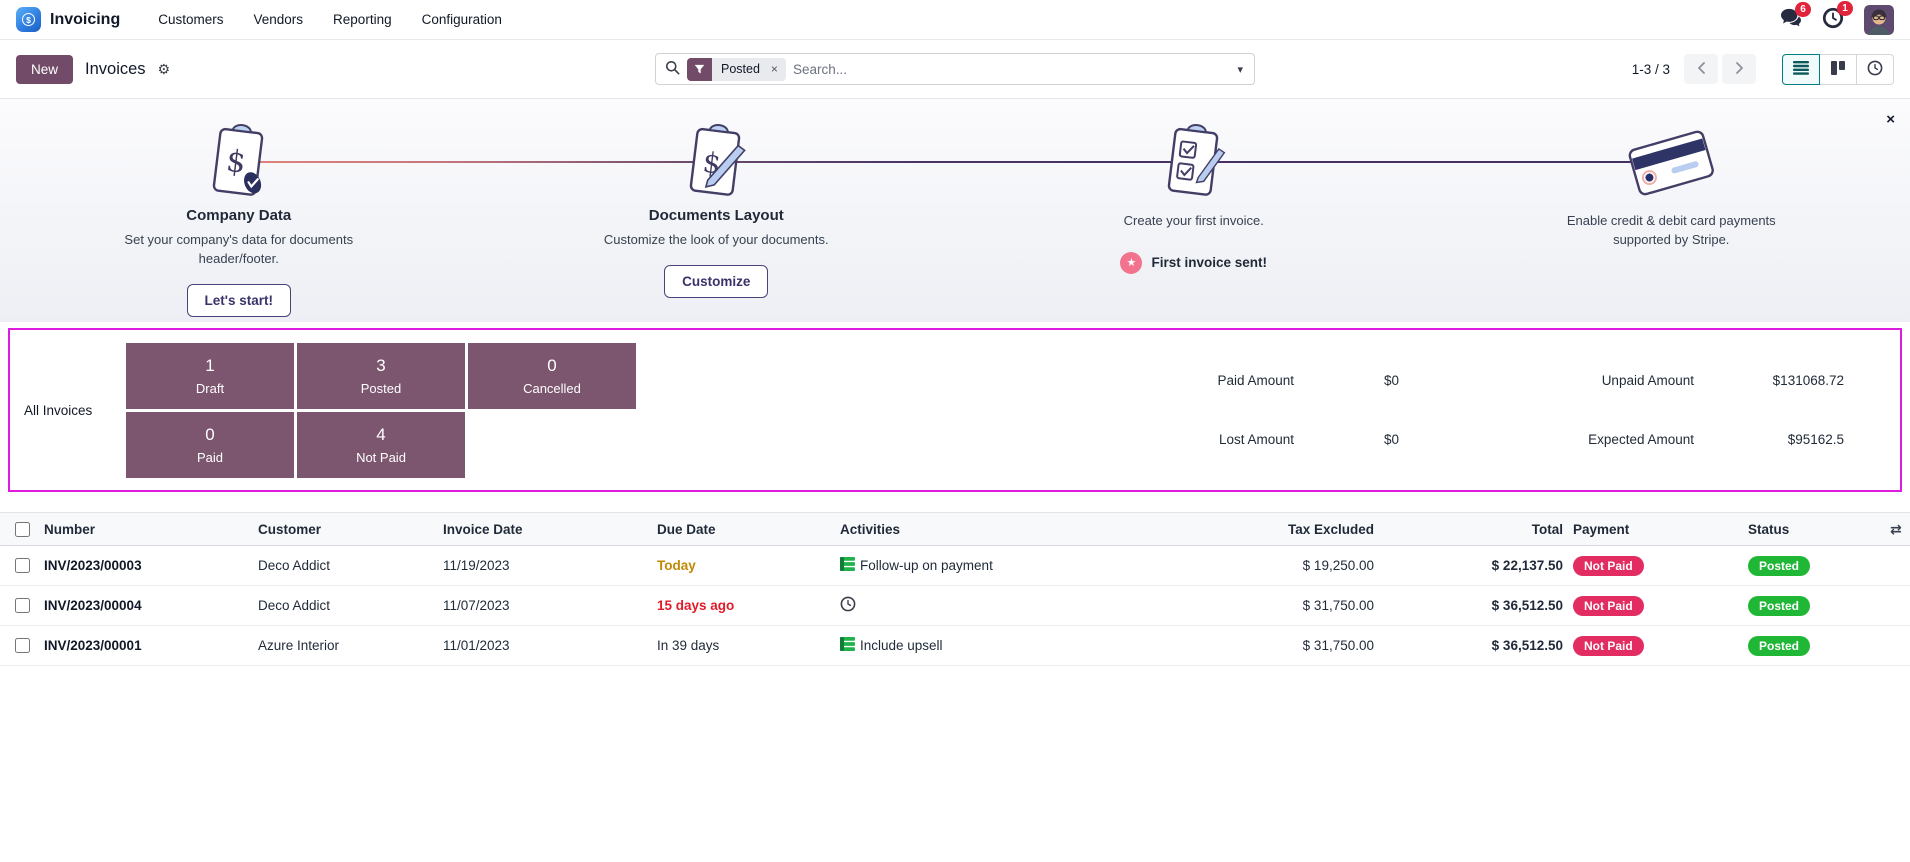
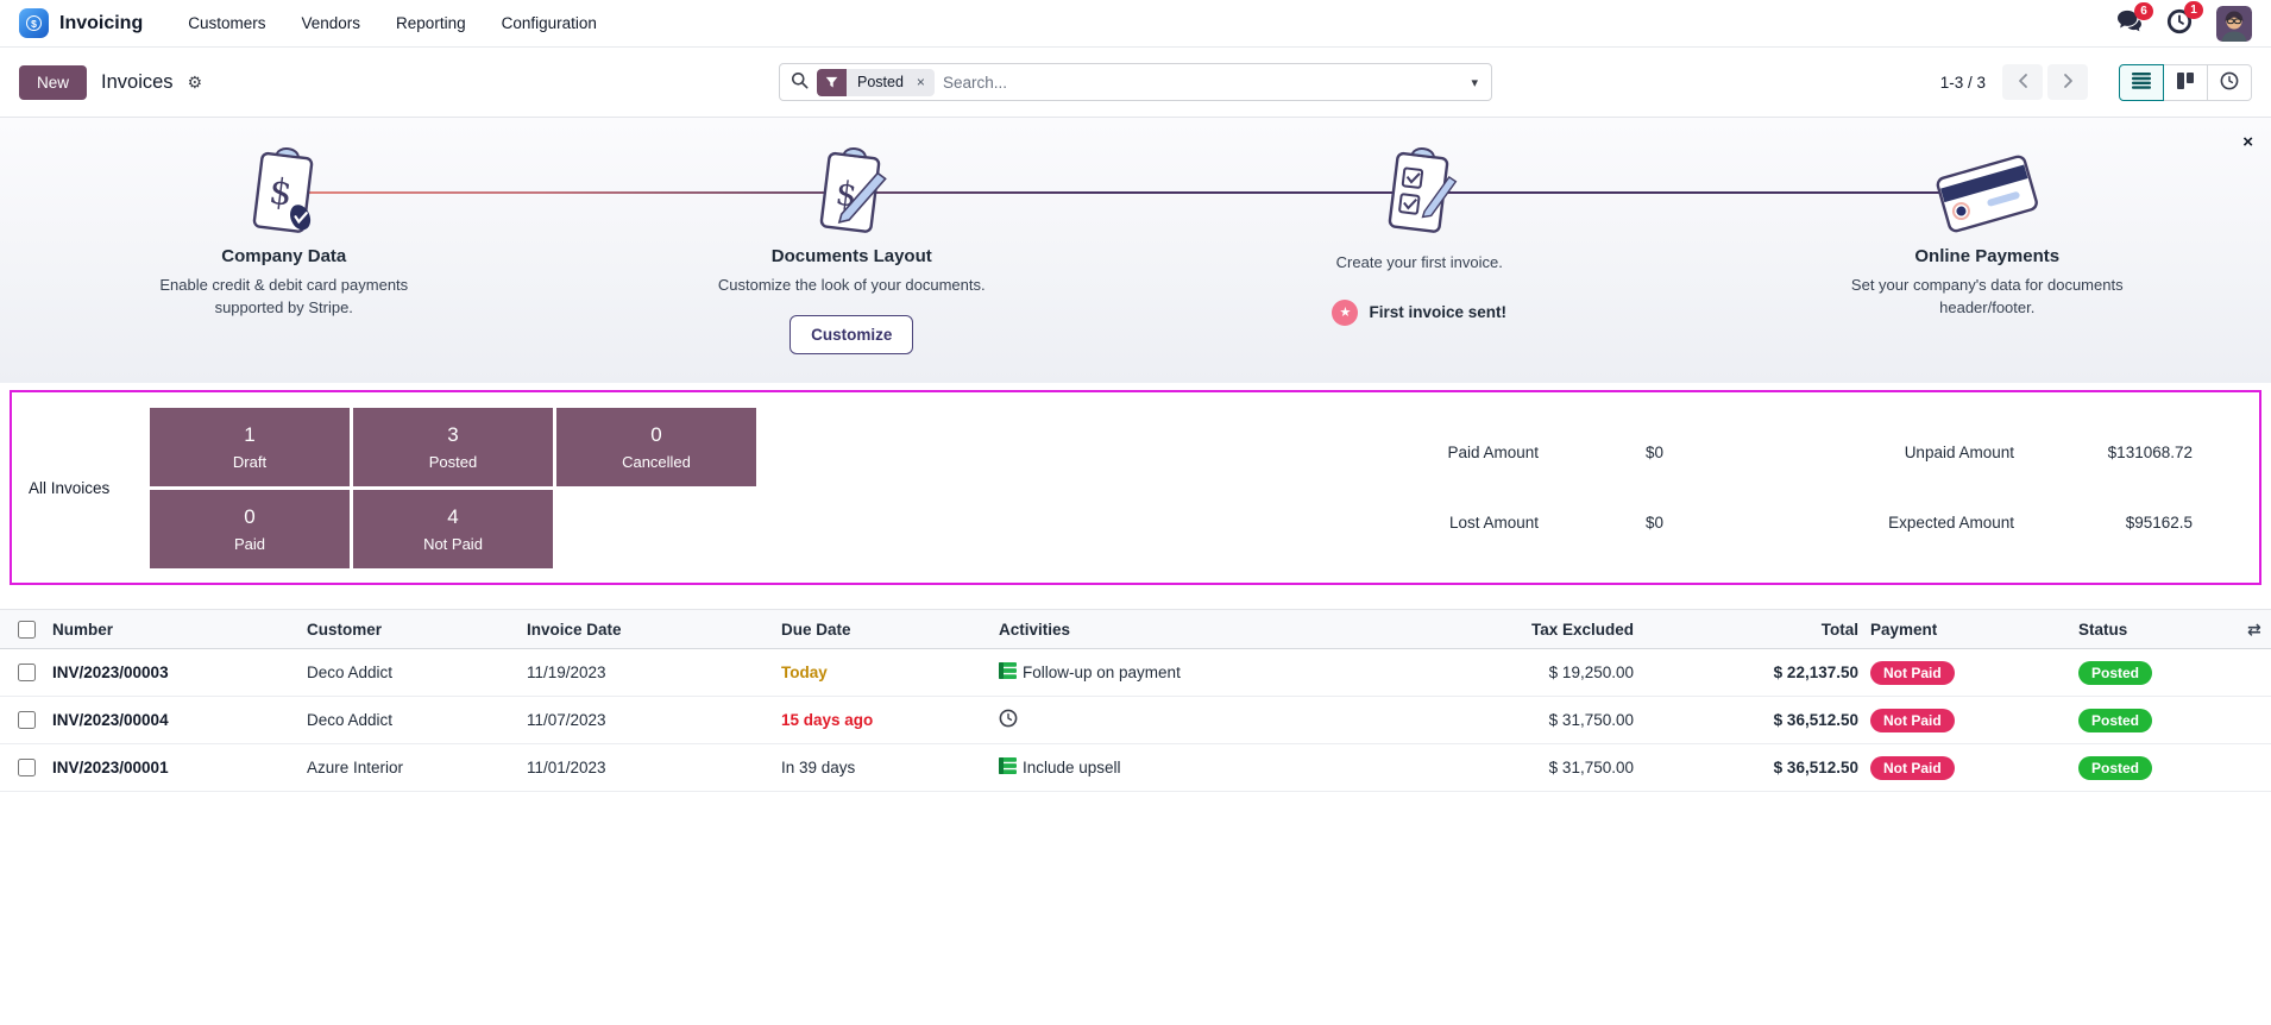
  $
  Invoicing
  Customers
  Vendors
  Reporting
  Configuration
  6
  1
  New
  Invoices
  ⚙
  Posted
  ×
  Search...
  ▾
  1-3 / 3
  ×
  Company Data
- Set your company's data for documents header/footer.
+ Enable credit & debit card payments supported by Stripe.
- Let's start!
  Documents Layout
  Customize the look of your documents.
  Customize
  Create your first invoice.
  ★
  First invoice sent!
+ Online Payments
- Enable credit & debit card payments supported by Stripe.
+ Set your company's data for documents header/footer.
  All Invoices
  1
  Draft
  3
  Posted
  0
  Cancelled
  0
  Paid
  4
  Not Paid
  Paid Amount
  $0
  Unpaid Amount
  $131068.72
  Lost Amount
  $0
  Expected Amount
  $95162.5
  Number
  Customer
  Invoice Date
  Due Date
  Activities
  Tax Excluded
  Total
  Payment
  Status
  ⇄
  INV/2023/00003
  Deco Addict
  11/19/2023
  Today
  Follow-up on payment
  $ 19,250.00
  $ 22,137.50
  Not Paid
  Posted
  INV/2023/00004
  Deco Addict
  11/07/2023
  15 days ago
  $ 31,750.00
  $ 36,512.50
  Not Paid
  Posted
  INV/2023/00001
  Azure Interior
  11/01/2023
  In 39 days
  Include upsell
  $ 31,750.00
  $ 36,512.50
  Not Paid
  Posted
